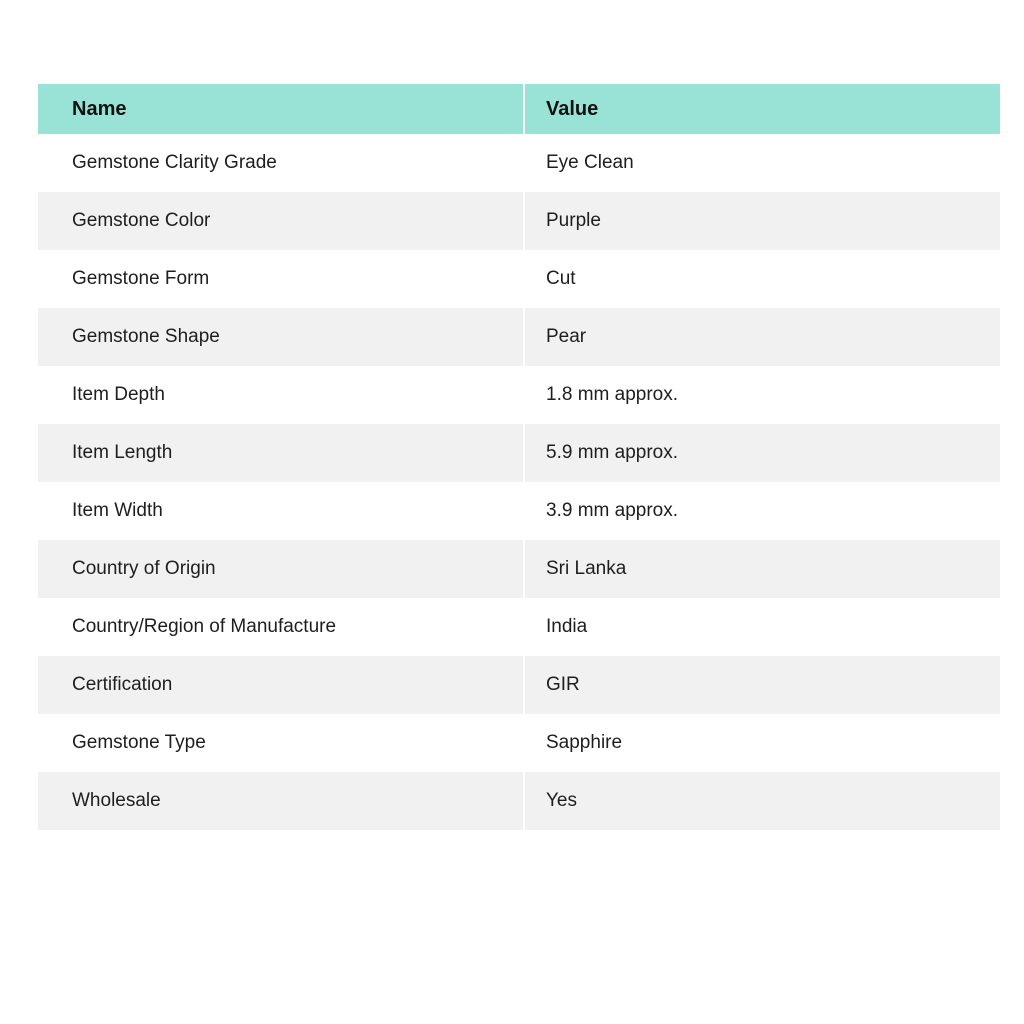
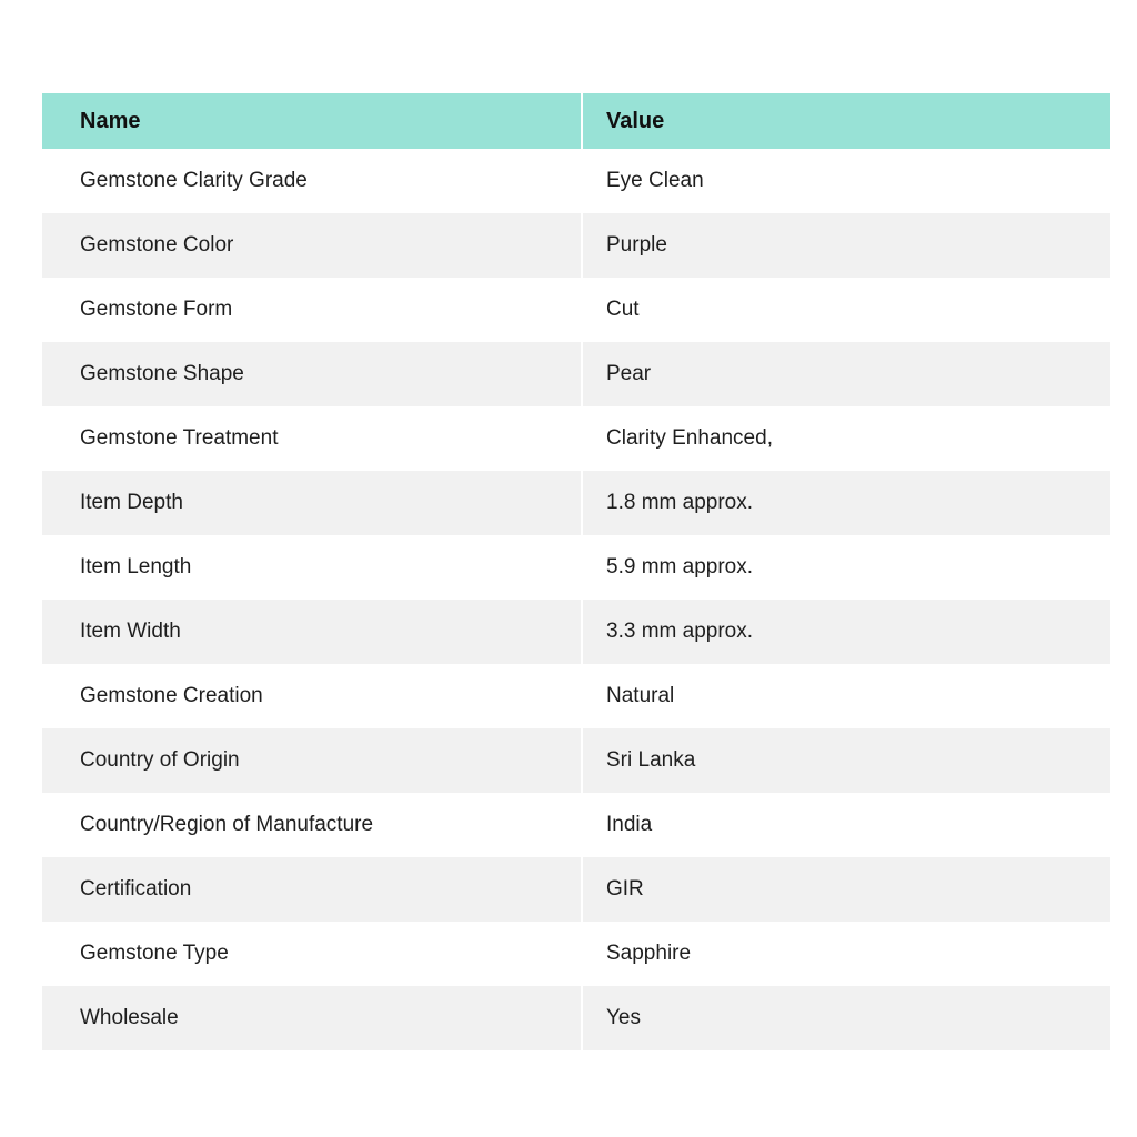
  Name	Value
  Gemstone Clarity Grade	Eye Clean
  Gemstone Color	Purple
  Gemstone Form	Cut
  Gemstone Shape	Pear
+ Gemstone Treatment	Clarity Enhanced,
  Item Depth	1.8 mm approx.
  Item Length	5.9 mm approx.
- Item Width	3.9 mm approx.
+ Item Width	3.3 mm approx.
+ Gemstone Creation	Natural
  Country of Origin	Sri Lanka
  Country/Region of Manufacture	India
  Certification	GIR
  Gemstone Type	Sapphire
  Wholesale	Yes
